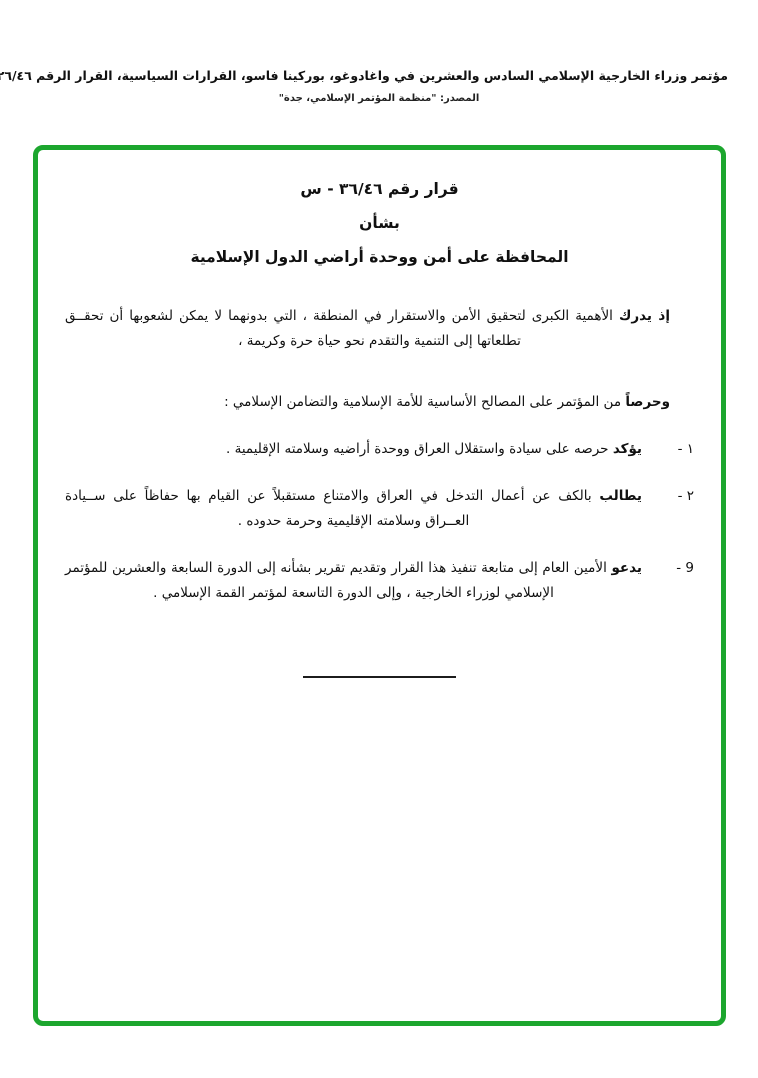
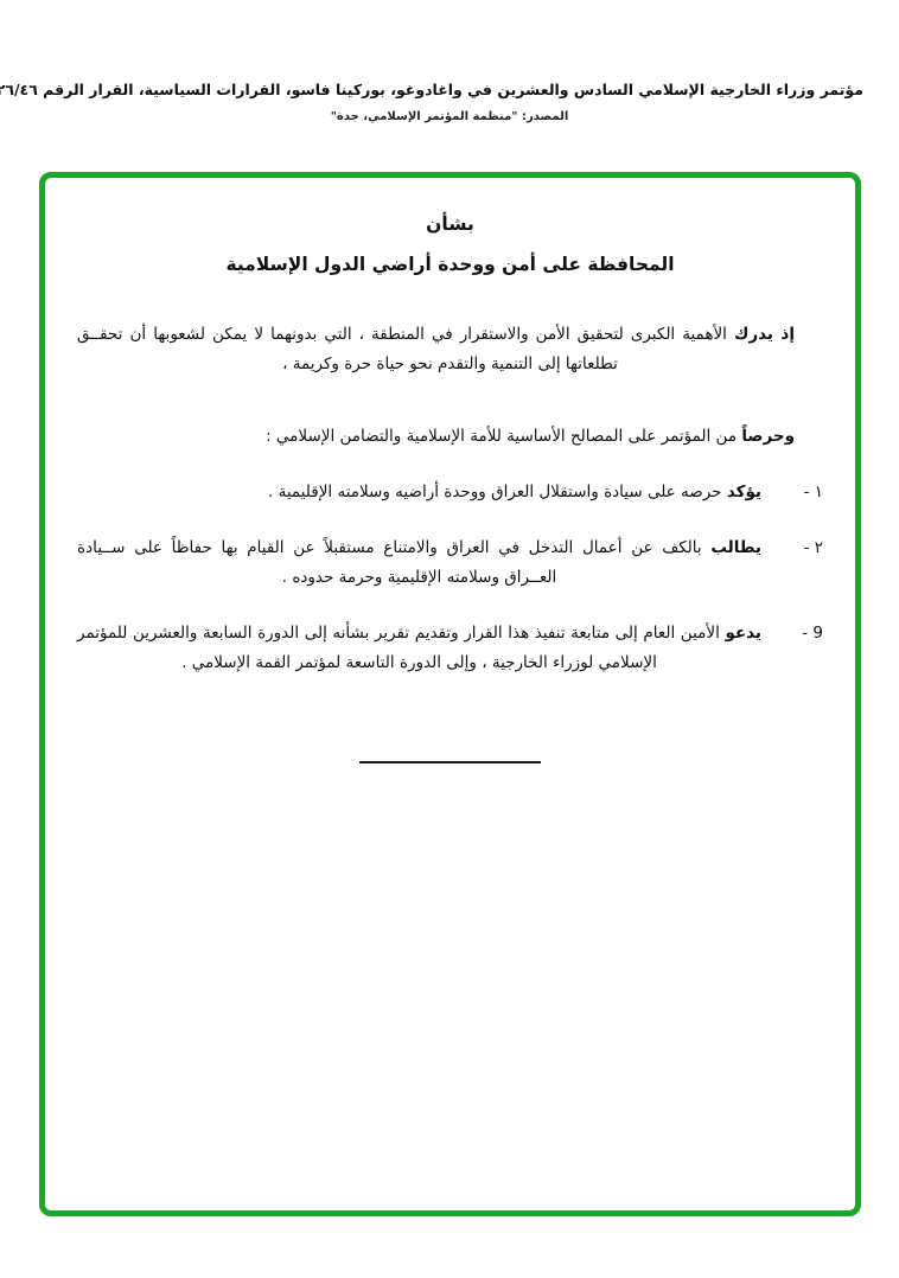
  مؤتمر وزراء الخارجية الإسلامي السادس والعشرين في واغادوغو، بوركينا فاسو، القرارات السياسية، القرار الرقم ٢٦/٤٦
  المصدر: "منظمة المؤتمر الإسلامي، جدة"
- قرار رقم ٣٦/٤٦ - س
  بشأن
  المحافظة على أمن ووحدة أراضي الدول الإسلامية
  إذ يدرك الأهمية الكبرى لتحقيق الأمن والاستقرار في المنطقة ، التي بدونهما لا يمكن لشعوبها أن تحقــق تطلعاتها إلى التنمية والتقدم نحو حياة حرة وكريمة ،
  وحرصاً من المؤتمر على المصالح الأساسية للأمة الإسلامية والتضامن الإسلامي :
  ١ -
  يؤكد حرصه على سيادة واستقلال العراق ووحدة أراضيه وسلامته الإقليمية .
  ٢ -
  يطالب بالكف عن أعمال التدخل في العراق والامتناع مستقبلاً عن القيام بها حفاظاً على ســيادة العــراق وسلامته الإقليمية وحرمة حدوده .
  9 -
  يدعو الأمين العام إلى متابعة تنفيذ هذا القرار وتقديم تقرير بشأنه إلى الدورة السابعة والعشرين للمؤتمر الإسلامي لوزراء الخارجية ، وإلى الدورة التاسعة لمؤتمر القمة الإسلامي .
